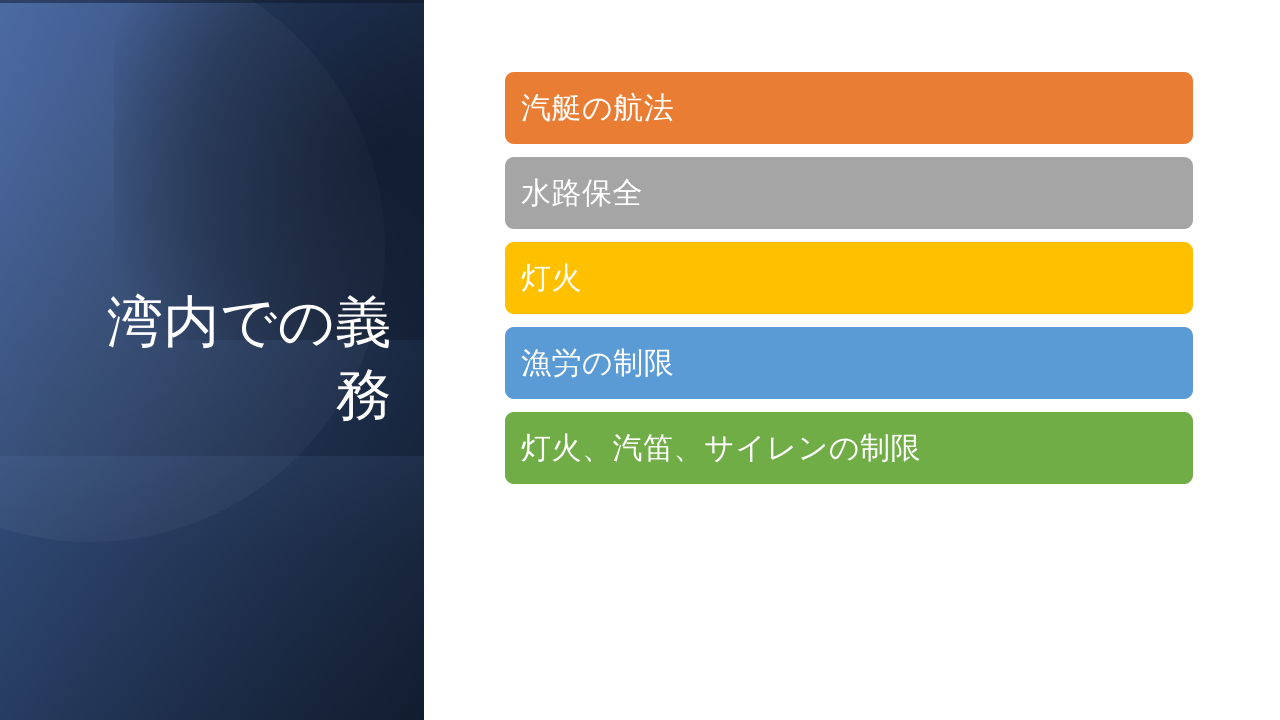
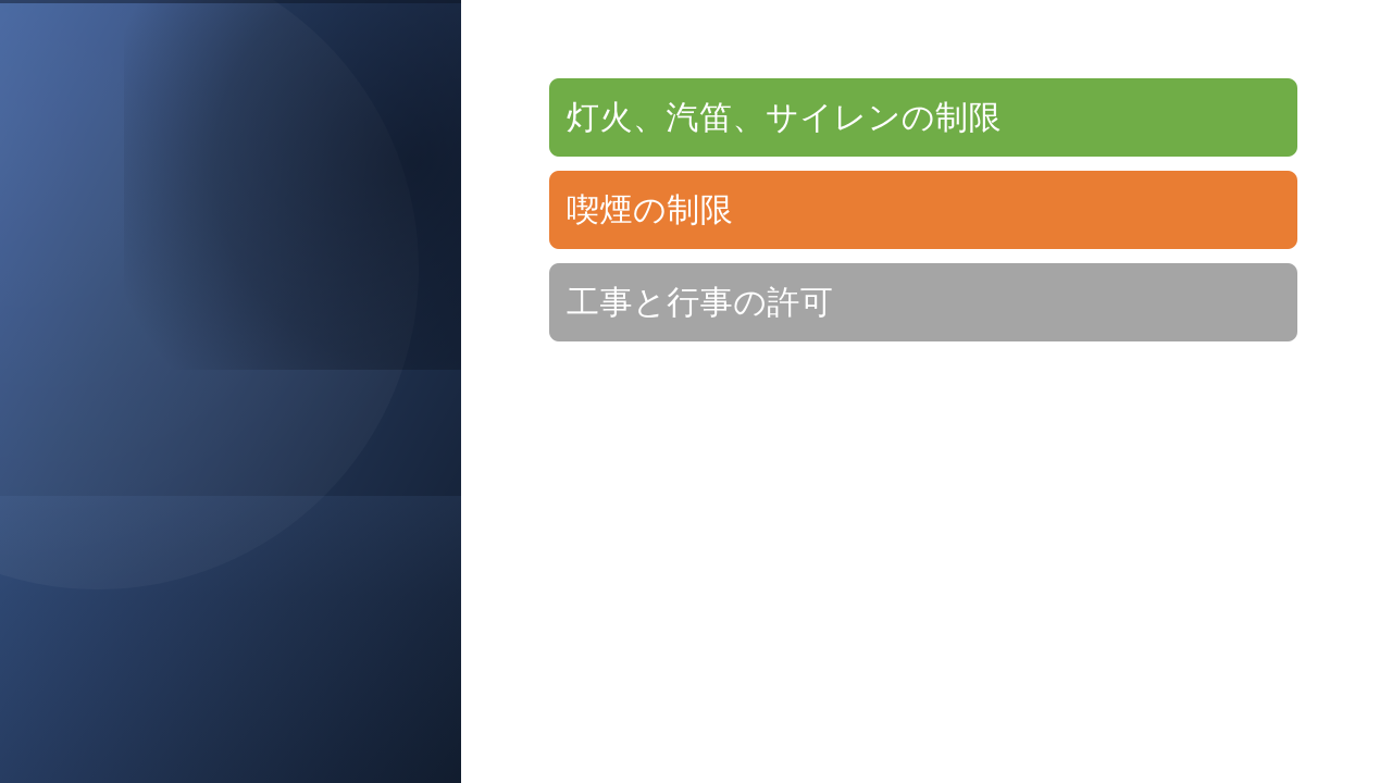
- 湾内での義務
- 汽艇の航法
- 水路保全
- 灯火
- 漁労の制限
  灯火、汽笛、サイレンの制限
+ 喫煙の制限
+ 工事と行事の許可
